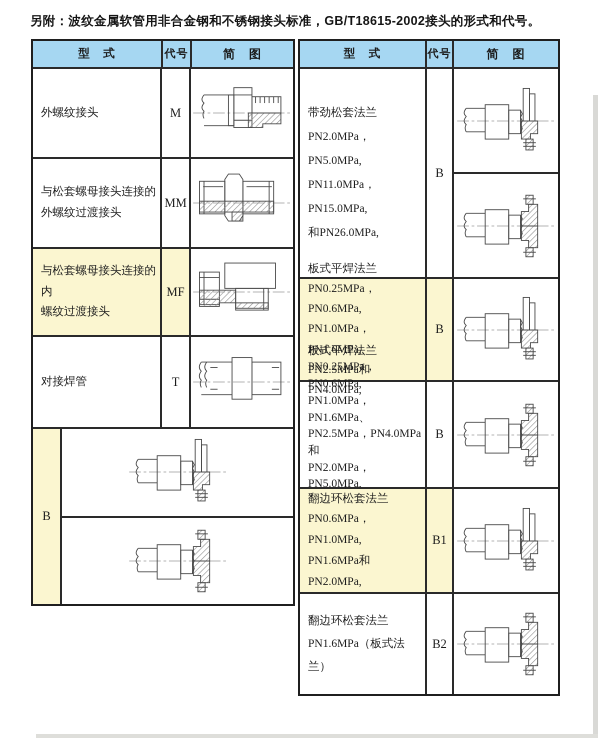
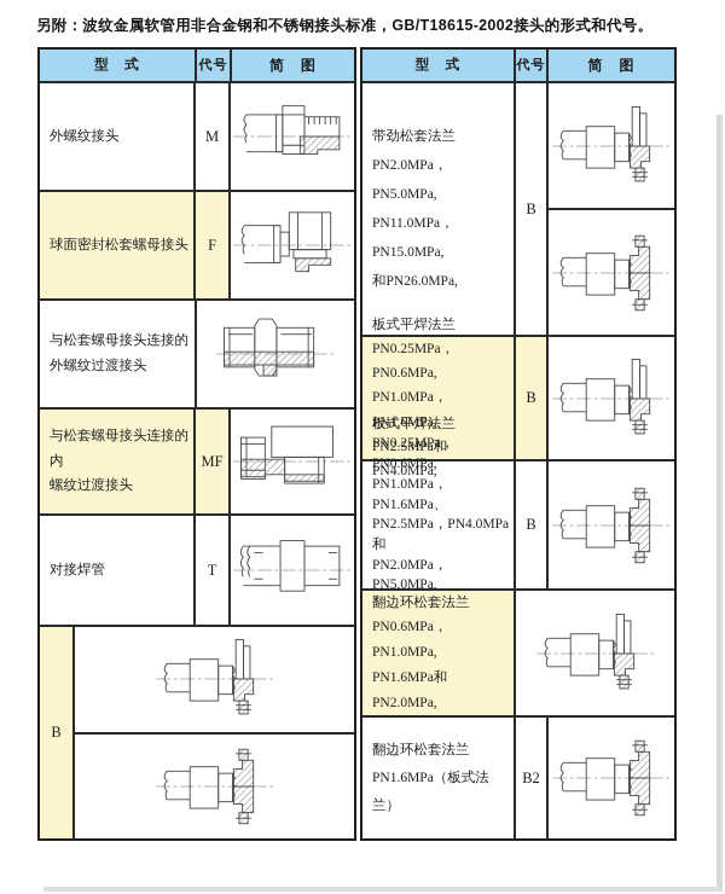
  另附：波纹金属软管用非合金钢和不锈钢接头标准，GB/T18615-2002接头的形式和代号。
  型 式
  代号
  简 图
  外螺纹接头
  M
+ 球面密封松套螺母接头
+ F
  与松套螺母接头连接的
  外螺纹过渡接头
- MM
  与松套螺母接头连接的内
  螺纹过渡接头
  MF
  对接焊管
  T
  B
  型 式
  代号
  简 图
  带劲松套法兰
  PN2.0MPa，PN5.0MPa,
  PN11.0MPa，PN15.0MPa,
  和PN26.0MPa,
  B
  板式平焊法兰
  PN0.25MPa，PN0.6MPa,
  PN1.0MPa，PN1.6MPa,
  B
  板式平焊法兰
  PN0.25MPa，PN0.6MPa,
  PN1.0MPa，PN1.6MPa、
  PN2.5MPa，PN4.0MPa和
  PN2.0MPa，PN5.0MPa,
  B
  翻边环松套法兰
  PN0.6MPa，PN1.0MPa,
  PN1.6MPa和PN2.0MPa,
- B1
  翻边环松套法兰
  PN1.6MPa（板式法兰）
  B2
